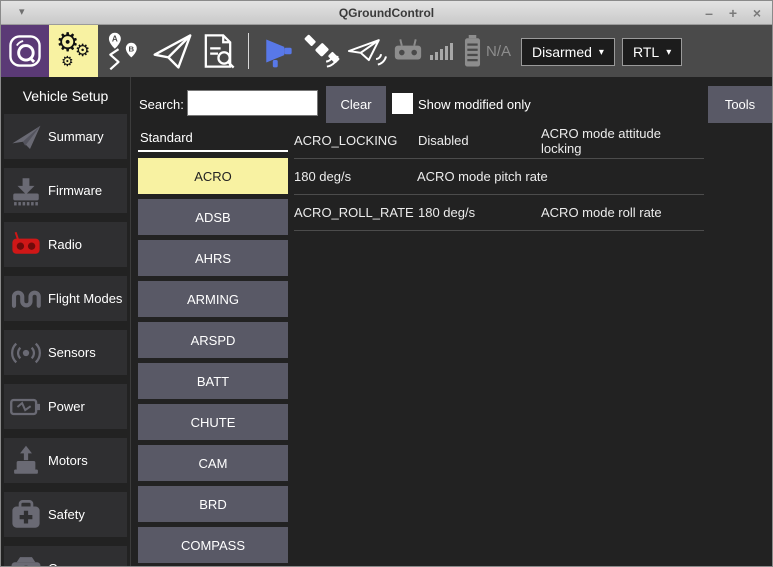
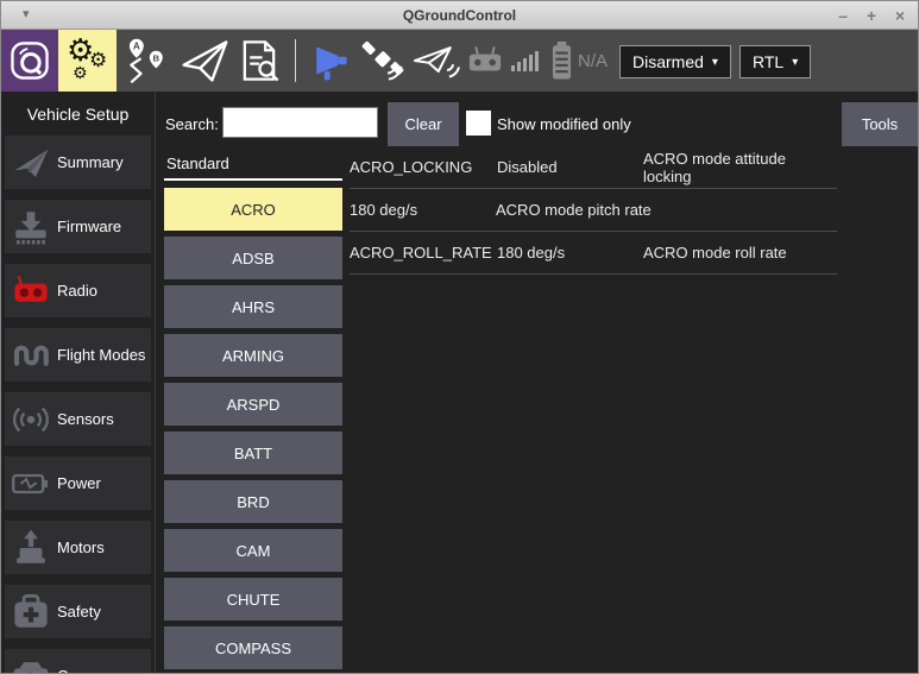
  ▾
  QGroundControl
  –
  +
  ×
  ⚙
  ⚙
  ⚙
  A
  B
  N/A
  Disarmed
  ▾
  RTL
  ▾
  Vehicle Setup
  Summary
  Firmware
  Radio
  Flight Modes
  Sensors
  Power
  Motors
  Safety
  Search:
  Clear
  Show modified only
  Tools
  Standard
  ACRO
  ADSB
  AHRS
  ARMING
  ARSPD
  BATT
- CHUTE
+ BRD
  CAM
- BRD
+ CHUTE
  COMPASS
  ACRO_LOCKING
  Disabled
  ACRO mode attitude locking
  180 deg/s
  ACRO mode pitch rate
  ACRO_ROLL_RATE
  180 deg/s
  ACRO mode roll rate
